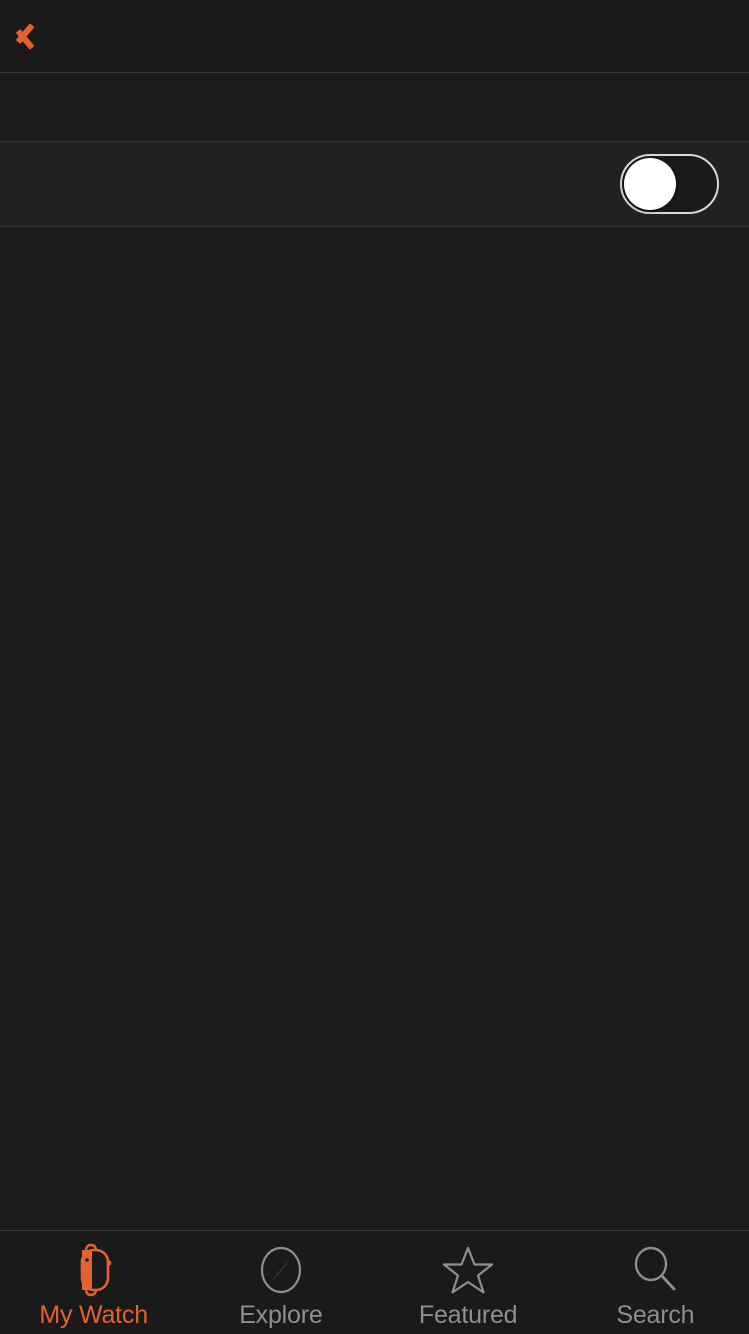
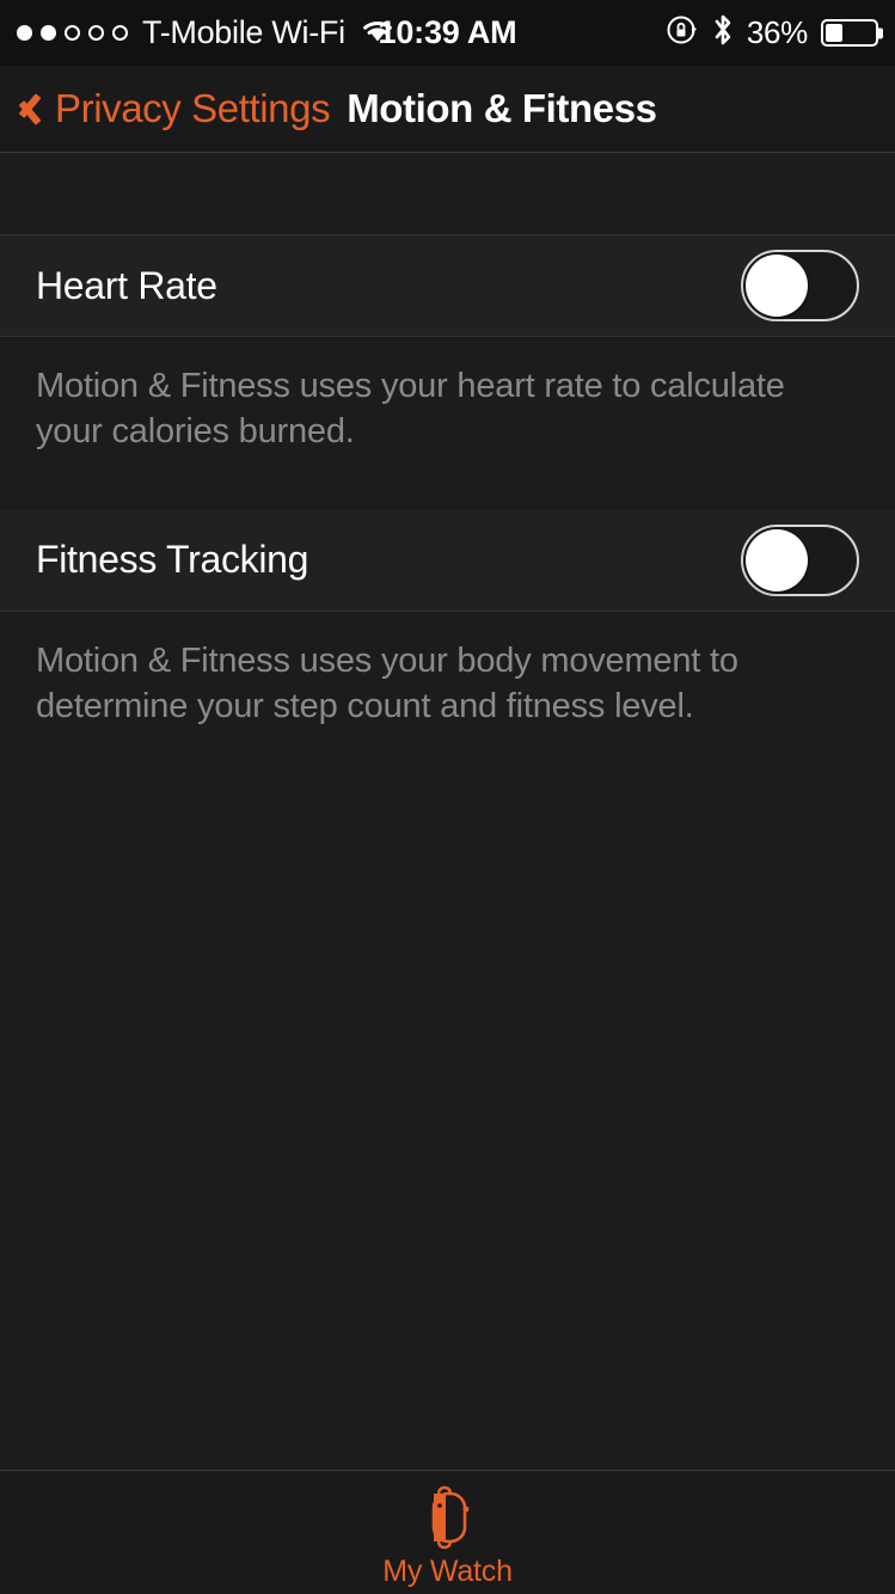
+ T-Mobile Wi-Fi
+ 10:39 AM
+ 36%
+ Privacy Settings
+ Motion & Fitness
+ Heart Rate
+ Motion & Fitness uses your heart rate to calculate your calories burned.
+ Fitness Tracking
+ Motion & Fitness uses your body movement to determine your step count and fitness level.
  My Watch
- Explore
- Featured
- Search
